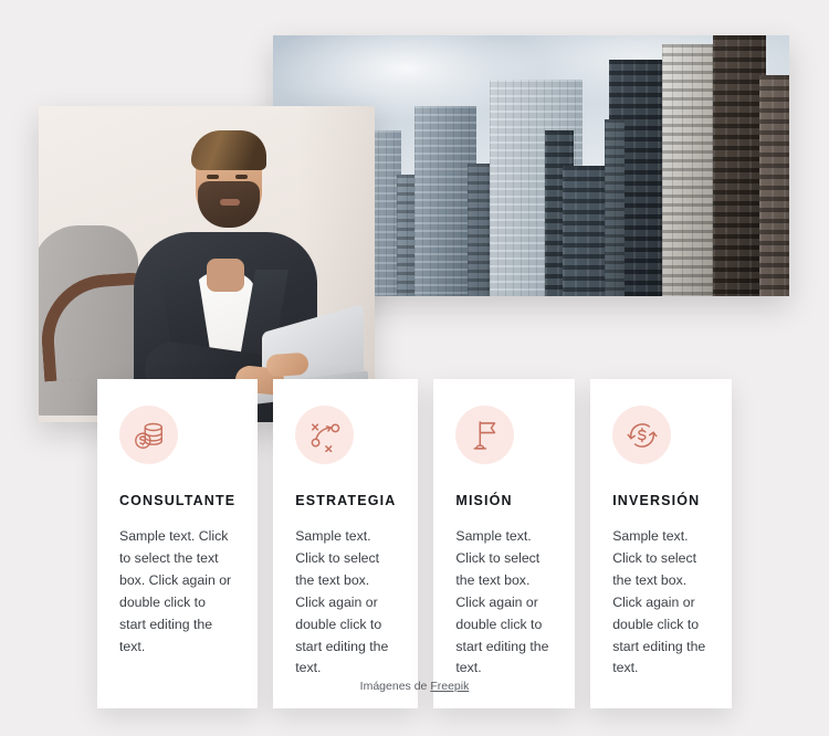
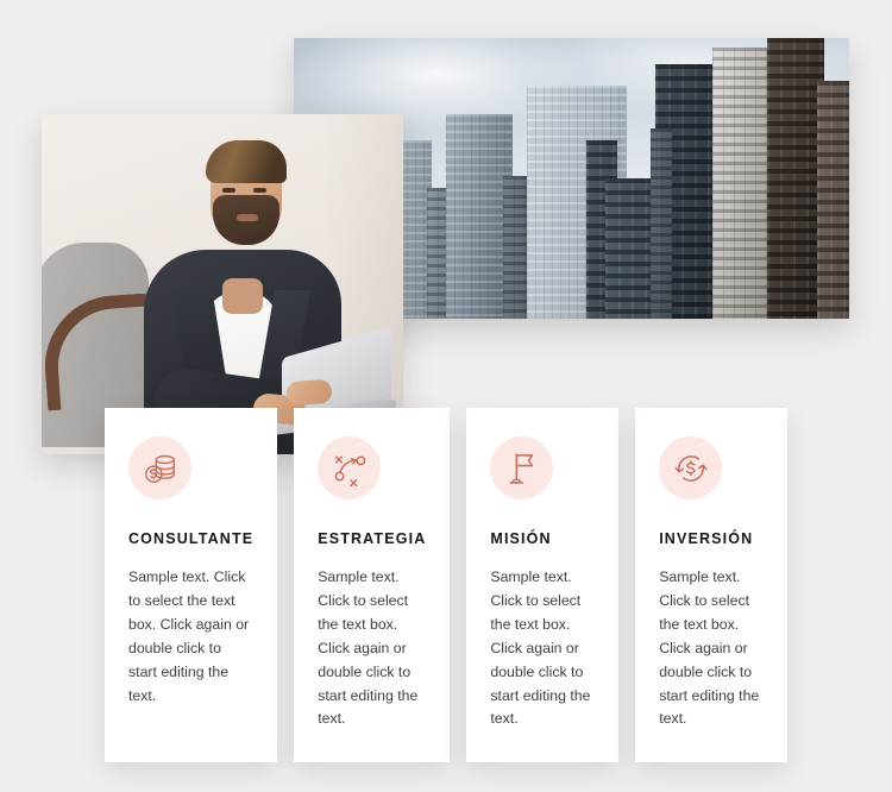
  CONSULTANTE
  Sample text. Click to select the text box. Click again or double click to start editing the text.
  ESTRATEGIA
  Sample text. Click to select the text box. Click again or double click to start editing the text.
  MISIÓN
  Sample text. Click to select the text box. Click again or double click to start editing the text.
  INVERSIÓN
  Sample text. Click to select the text box. Click again or double click to start editing the text.
- Imágenes de Freepik
